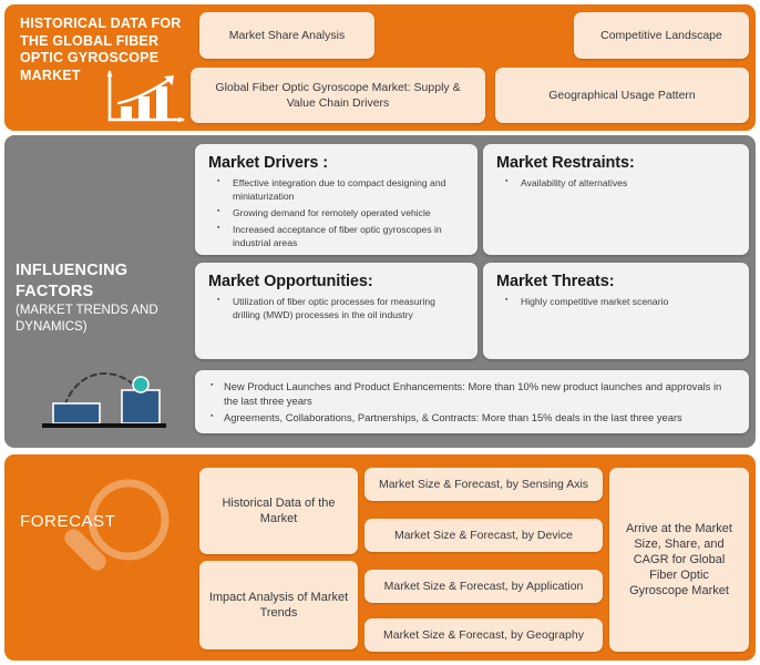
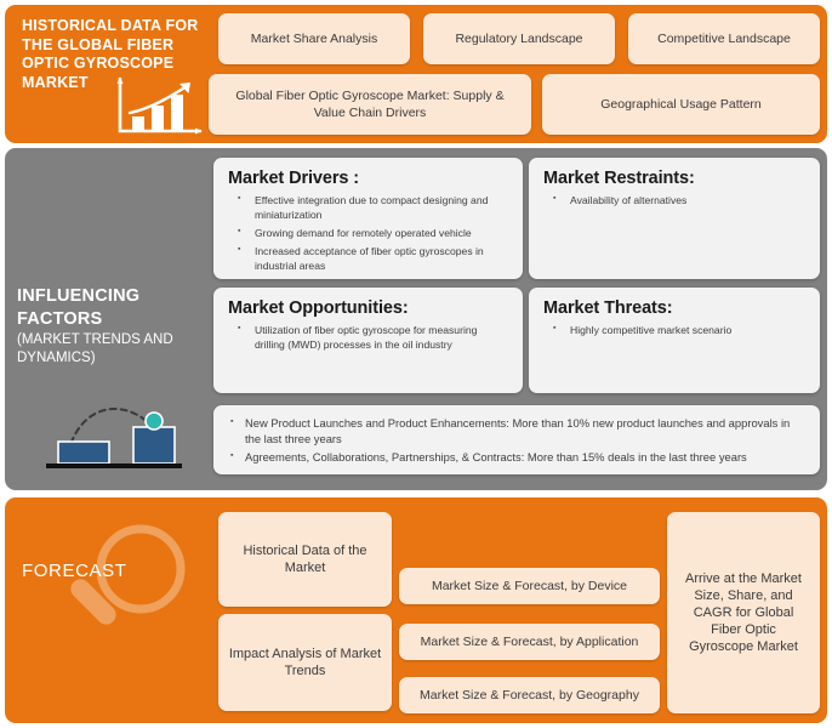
  HISTORICAL DATA FOR THE GLOBAL FIBER OPTIC GYROSCOPE MARKET
  Market Share Analysis
+ Regulatory Landscape
  Competitive Landscape
  Global Fiber Optic Gyroscope Market: Supply & Value Chain Drivers
  Geographical Usage Pattern
  INFLUENCING FACTORS
  (MARKET TRENDS AND DYNAMICS)
  Market Drivers :
  Effective integration due to compact designing and miniaturization
  Growing demand for remotely operated vehicle
  Increased acceptance of fiber optic gyroscopes in industrial areas
  Market Restraints:
  Availability of alternatives
  Market Opportunities:
- Utilization of fiber optic processes for measuring drilling (MWD) processes in the oil industry
+ Utilization of fiber optic gyroscope for measuring drilling (MWD) processes in the oil industry
  Market Threats:
  Highly competitive market scenario
  New Product Launches and Product Enhancements: More than 10% new product launches and approvals in the last three years
  Agreements, Collaborations, Partnerships, & Contracts: More than 15% deals in the last three years
  FORECAST
  Historical Data of the Market
  Impact Analysis of Market Trends
- Market Size & Forecast, by Sensing Axis
  Market Size & Forecast, by Device
  Market Size & Forecast, by Application
  Market Size & Forecast, by Geography
  Arrive at the Market Size, Share, and CAGR for Global Fiber Optic Gyroscope Market
